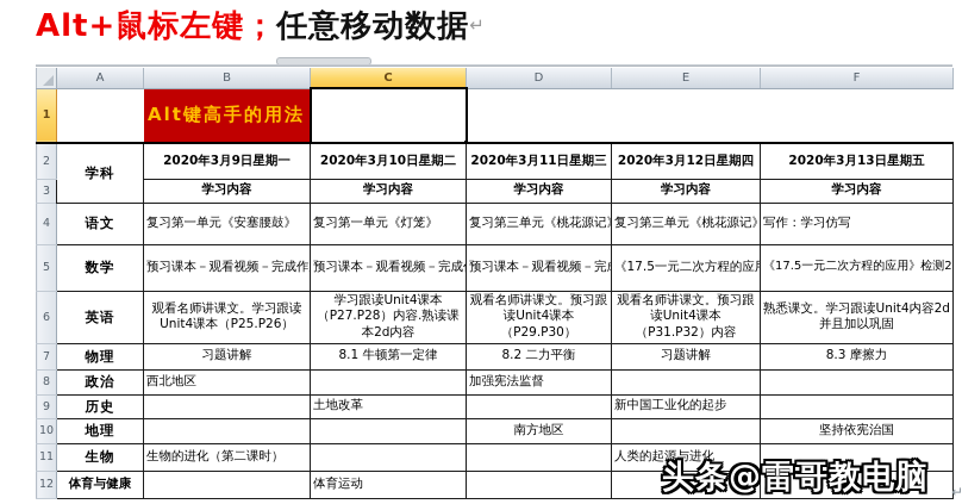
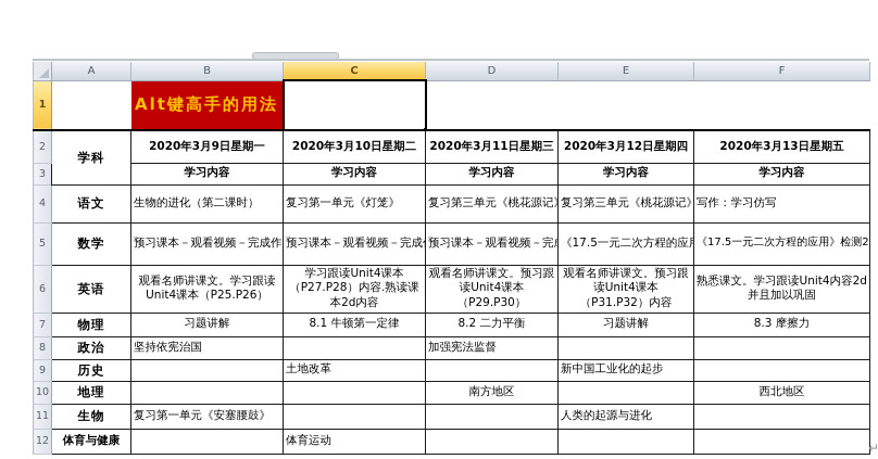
- Alt+鼠标左键；任意移动数据↵
  	A	B	C	D	E	F
  1		Alt键高手的用法
  2	学科	2020年3月9日星期一	2020年3月10日星期二	2020年3月11日星期三	2020年3月12日星期四	2020年3月13日星期五
  3	学习内容	学习内容	学习内容	学习内容	学习内容
- 4	语文	复习第一单元《安塞腰鼓》	复习第一单元《灯笼》	复习第三单元《桃花源记	复习第三单元《桃花源记》	写作：学习仿写
+ 4	语文	生物的进化（第二课时）	复习第一单元《灯笼》	复习第三单元《桃花源记	复习第三单元《桃花源记》	写作：学习仿写
  5	数学	预习课本－观看视频－完成作	预习课本－观看视频－完成	预习课本－观看视频－完	《17.5一元二次方程的应	《17.5一元二次方程的应用》检测2
  6	英语	观看名师讲课文。学习跟读Unit4课本（P25.P26）	学习跟读Unit4课本（P27.P28）内容.熟读课本2d内容	观看名师讲课文。预习跟读Unit4课本（P29.P30）	观看名师讲课文。预习跟读Unit4课本（P31.P32）内容	熟悉课文。学习跟读Unit4内容2d并且加以巩固
  7	物理	习题讲解	8.1 牛顿第一定律	8.2 二力平衡	习题讲解	8.3 摩擦力
- 8	政治	西北地区		加强宪法监督
+ 8	政治	坚持依宪治国		加强宪法监督
  9	历史		土地改革		新中国工业化的起步
- 10	地理			南方地区		坚持依宪治国
+ 10	地理			南方地区		西北地区
- 11	生物	生物的进化（第二课时）			人类的起源与进化
+ 11	生物	复习第一单元《安塞腰鼓》			人类的起源与进化
  12	体育与健康		体育运动
- 头条@雷哥教电脑
  ↵
